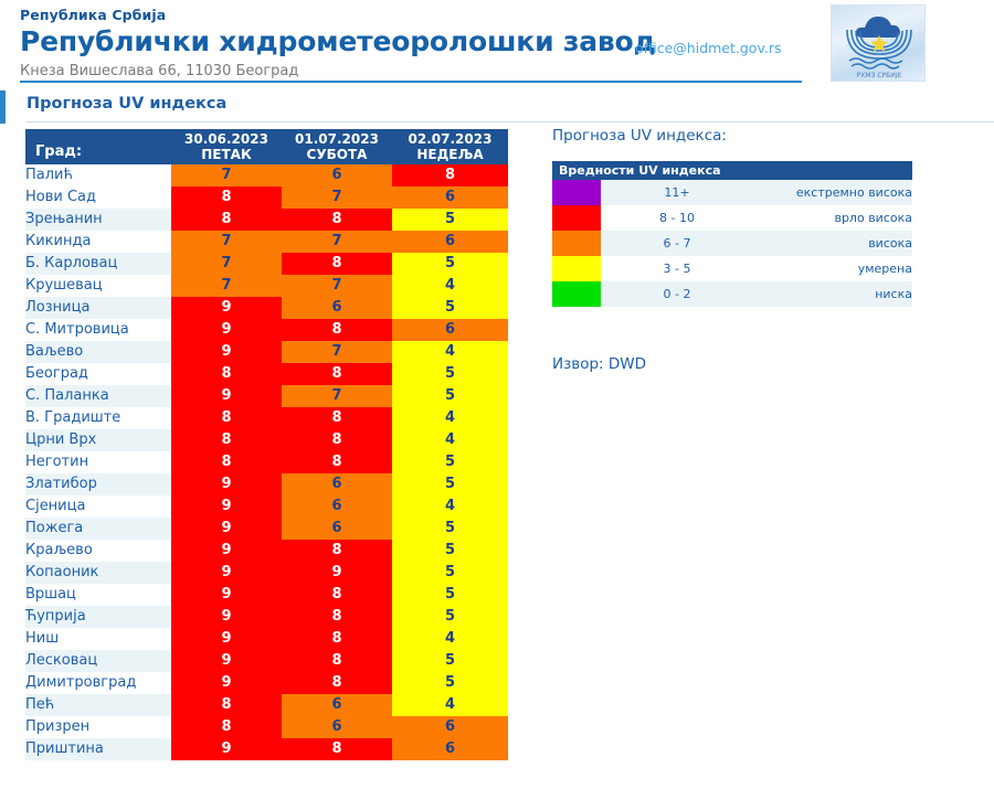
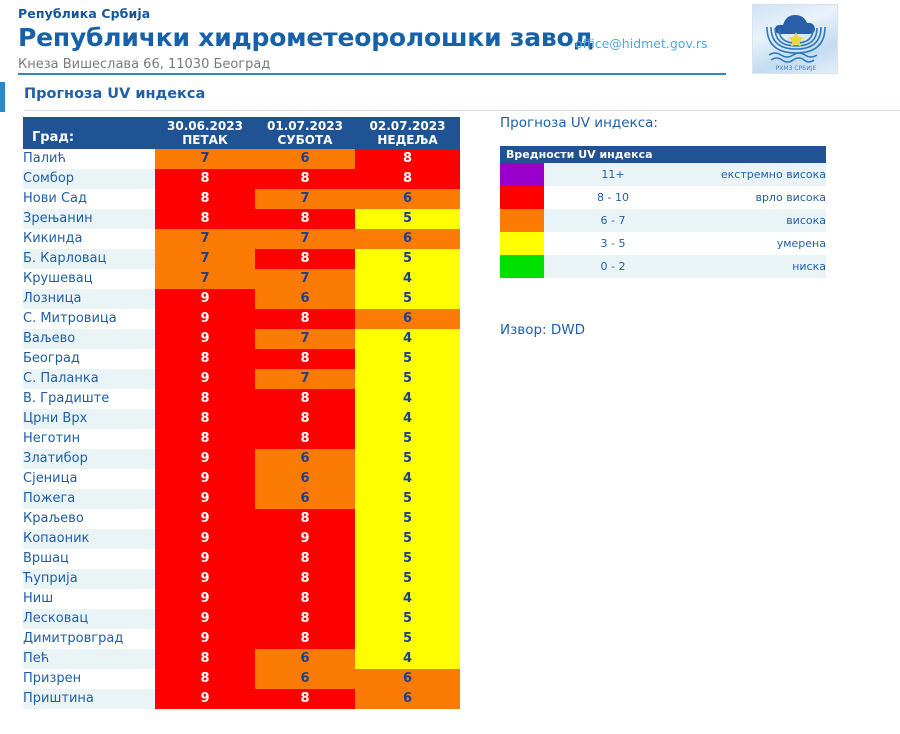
  Република Србија
  Републички хидрометеоролошки завод
  Кнеза Вишеслава 66, 11030 Београд
  office@hidmet.gov.rs
  Прогноза UV индекса
  Град:	30.06.2023 ПЕТАК	01.07.2023 СУБОТА	02.07.2023 НЕДЕЉА
  Палић	7	6	8
+ Сомбор	8	8	8
  Нови Сад	8	7	6
  Зрењанин	8	8	5
  Кикинда	7	7	6
  Б. Карловац	7	8	5
  Крушевац	7	7	4
  Лозница	9	6	5
  С. Митровица	9	8	6
  Ваљево	9	7	4
  Београд	8	8	5
  С. Паланка	9	7	5
  В. Градиште	8	8	4
  Црни Врх	8	8	4
  Неготин	8	8	5
  Златибор	9	6	5
  Сјеница	9	6	4
  Пожега	9	6	5
  Краљево	9	8	5
  Копаоник	9	9	5
  Вршац	9	8	5
  Ћуприја	9	8	5
  Ниш	9	8	4
  Лесковац	9	8	5
  Димитровград	9	8	5
  Пећ	8	6	4
  Призрен	8	6	6
  Приштина	9	8	6
  Прогноза UV индекса:
  Вредности UV индекса
  	11+	екстремно висока
  	8 - 10	врло висока
  	6 - 7	висока
  	3 - 5	умерена
  	0 - 2	ниска
  Извор: DWD
